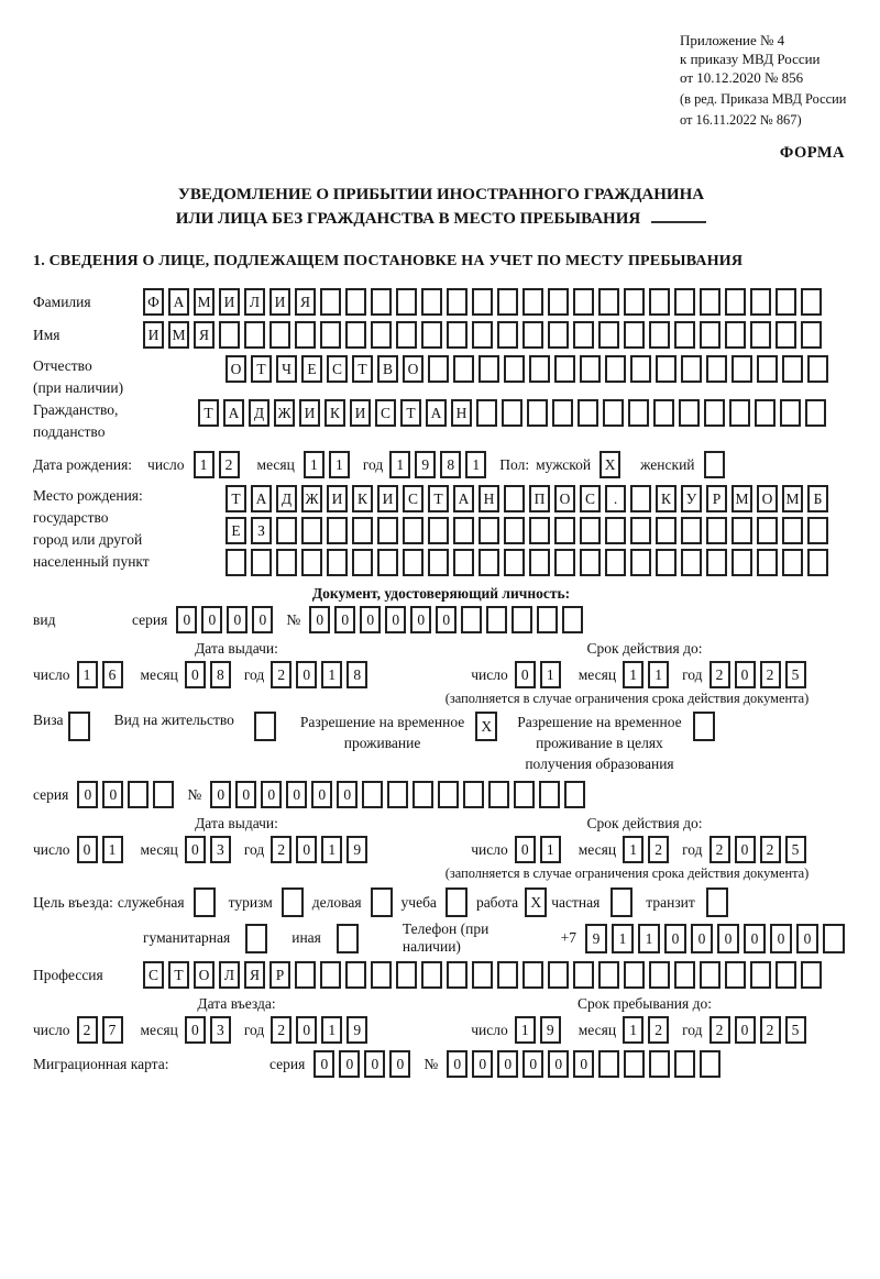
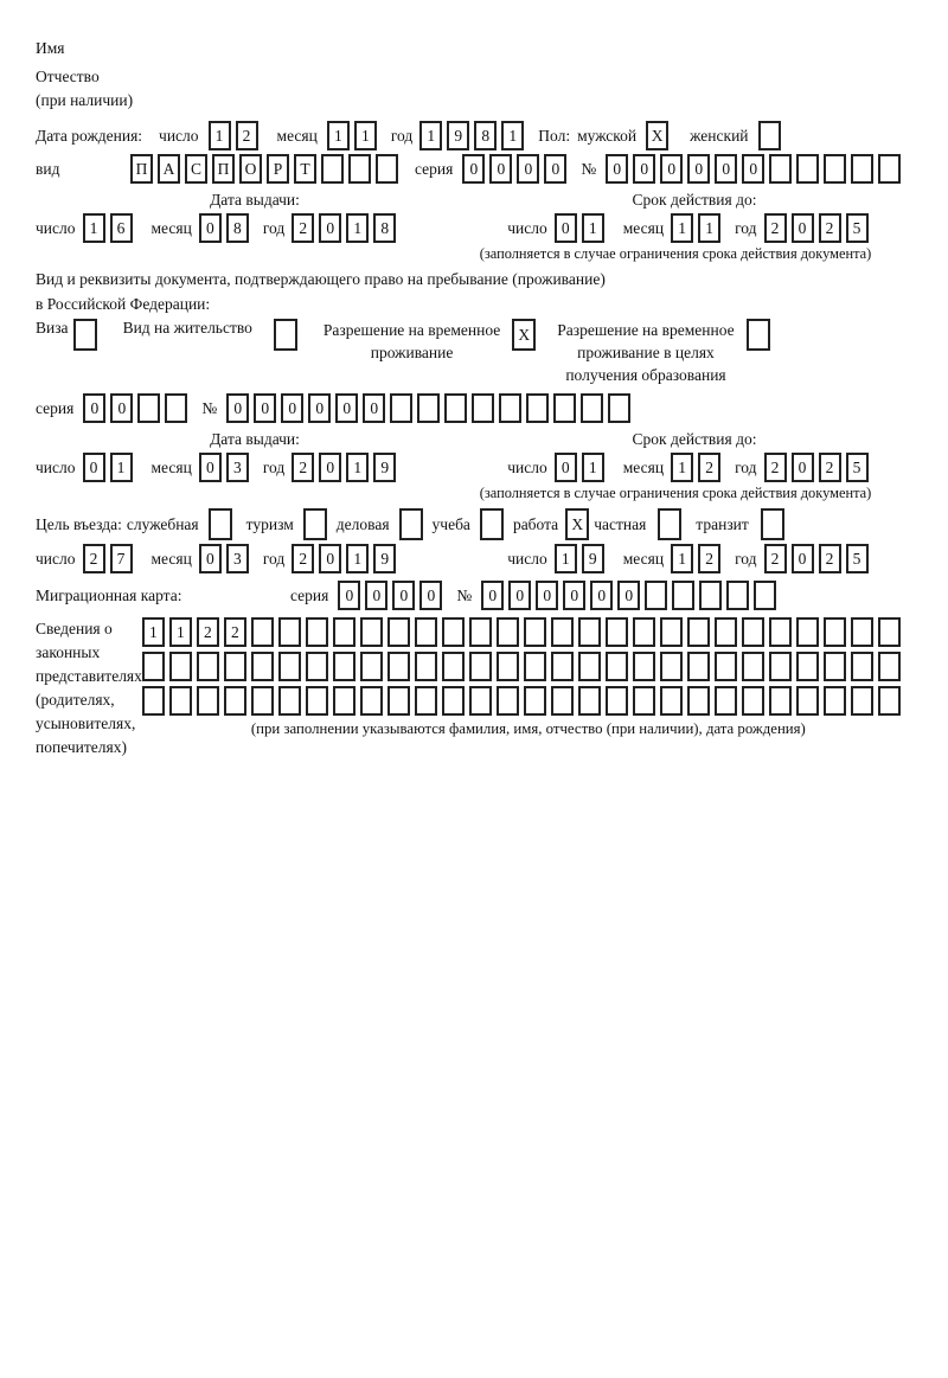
- Приложение № 4
- к приказу МВД России
- от 10.12.2020 № 856
- (в ред. Приказа МВД России
- от 16.11.2022 № 867)
- ФОРМА
- УВЕДОМЛЕНИЕ О ПРИБЫТИИ ИНОСТРАННОГО ГРАЖДАНИНА
- ИЛИ ЛИЦА БЕЗ ГРАЖДАНСТВА В МЕСТО ПРЕБЫВАНИЯ
- 1. СВЕДЕНИЯ О ЛИЦЕ, ПОДЛЕЖАЩЕМ ПОСТАНОВКЕ НА УЧЕТ ПО МЕСТУ ПРЕБЫВАНИЯ
- Фамилия
- Ф А М И Л И Я
  Имя
- И М Я
  Отчество
  (при наличии)
- О Т Ч Е С Т В О
- Гражданство,
- подданство
- Т А Д Ж И К И С Т А Н
  Дата рождения:
  число
  1 2
  месяц
  1 1
  год
  1 9 8 1
  Пол:
  мужской
  X
  женский
- Место рождения:
- государство
- город или другой
- населенный пункт
- Т А Д Ж И К И С Т А Н П О С . К У Р М О М Б
- Е З
- Документ, удостоверяющий личность:
  вид
+ П А С П О Р Т
  серия
  0 0 0 0
  №
  0 0 0 0 0 0
  Дата выдачи:
  Срок действия до:
  число
  1 6
  месяц
  0 8
  год
  2 0 1 8
  число
  0 1
  месяц
  1 1
  год
  2 0 2 5
  (заполняется в случае ограничения срока действия документа)
+ Вид и реквизиты документа, подтверждающего право на пребывание (проживание)
+ в Российской Федерации:
  Виза
  Вид на жительство
  Разрешение на временное
  проживание
  X
  Разрешение на временное
  проживание в целях
  получения образования
  серия
  0 0
  №
  0 0 0 0 0 0
  Дата выдачи:
  Срок действия до:
  число
  0 1
  месяц
  0 3
  год
  2 0 1 9
  число
  0 1
  месяц
  1 2
  год
  2 0 2 5
  (заполняется в случае ограничения срока действия документа)
  Цель въезда:
  служебная
  туризм
  деловая
  учеба
  работа
  X
  частная
  транзит
- гуманитарная
- иная
- Телефон (при наличии)
- +7
- 9 1 1 0 0 0 0 0 0
- Профессия
- С Т О Л Я Р
- Дата въезда:
- Срок пребывания до:
  число
  2 7
  месяц
  0 3
  год
  2 0 1 9
  число
  1 9
  месяц
  1 2
  год
  2 0 2 5
  Миграционная карта:
  серия
  0 0 0 0
  №
  0 0 0 0 0 0
+ Сведения о
+ законных
+ представителях
+ (родителях,
+ усыновителях,
+ попечителях)
+ 1 1 2 2
+ (при заполнении указываются фамилия, имя, отчество (при наличии), дата рождения)
